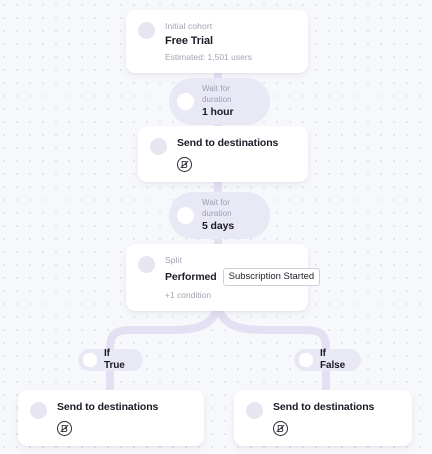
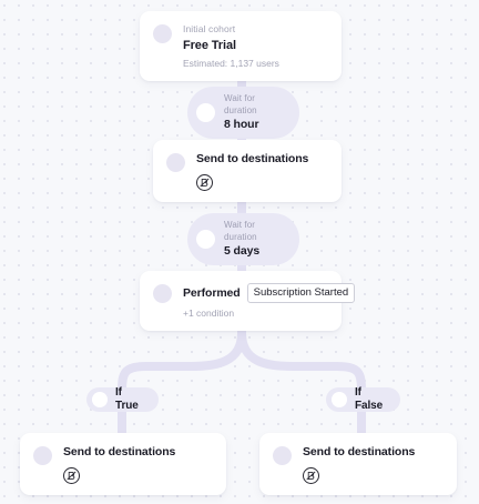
  Initial cohort
  Free Trial
- Estimated: 1,501 users
+ Estimated: 1,137 users
  Wait for duration
- 1 hour
+ 8 hour
  Send to destinations
  Wait for duration
  5 days
- Split
  Performed
  Subscription Started
  +1 condition
  If True
  If False
  Send to destinations
  Send to destinations
